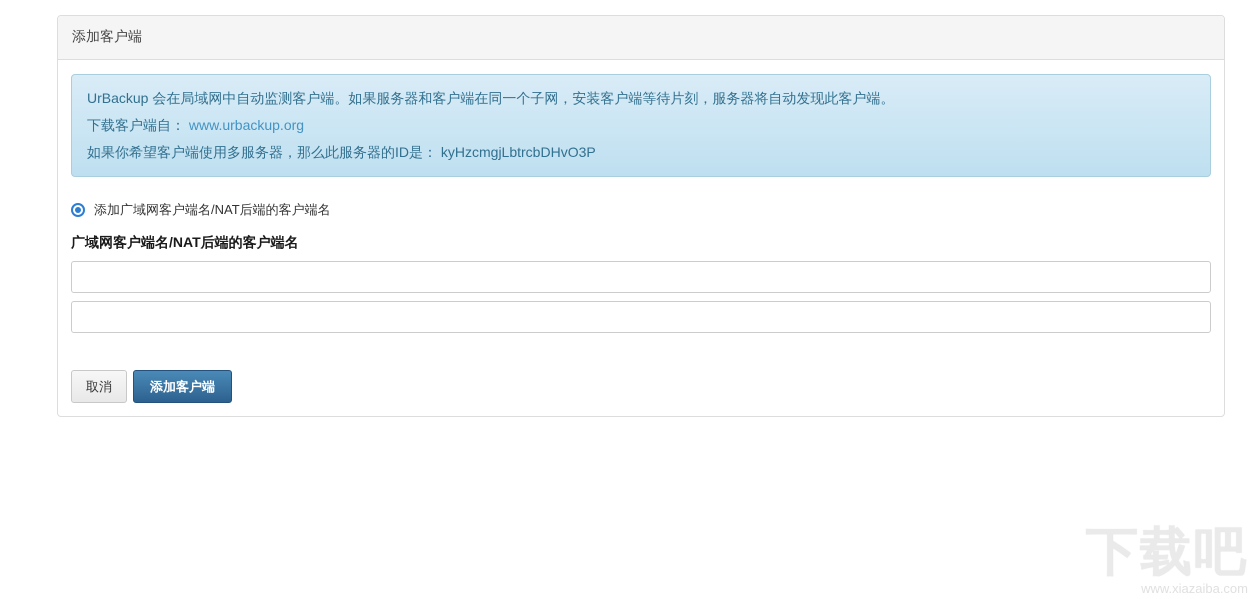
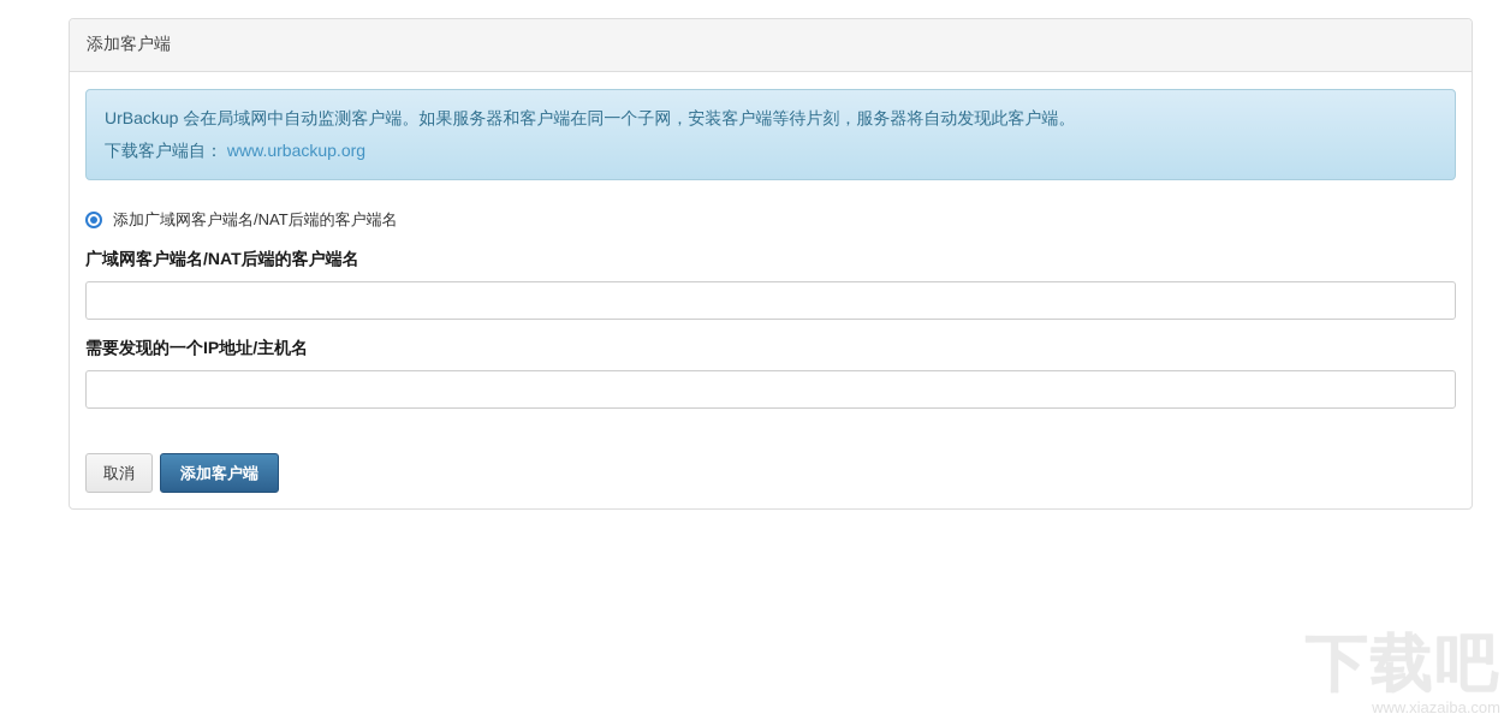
  添加客户端
  UrBackup 会在局域网中自动监测客户端。如果服务器和客户端在同一个子网，安装客户端等待片刻，服务器将自动发现此客户端。
  下载客户端自： www.urbackup.org
- 如果你希望客户端使用多服务器，那么此服务器的ID是： kyHzcmgjLbtrcbDHvO3P
  添加广域网客户端名/NAT后端的客户端名
  广域网客户端名/NAT后端的客户端名
+ 需要发现的一个IP地址/主机名
  取消
  添加客户端
  www.xiazaiba.com
